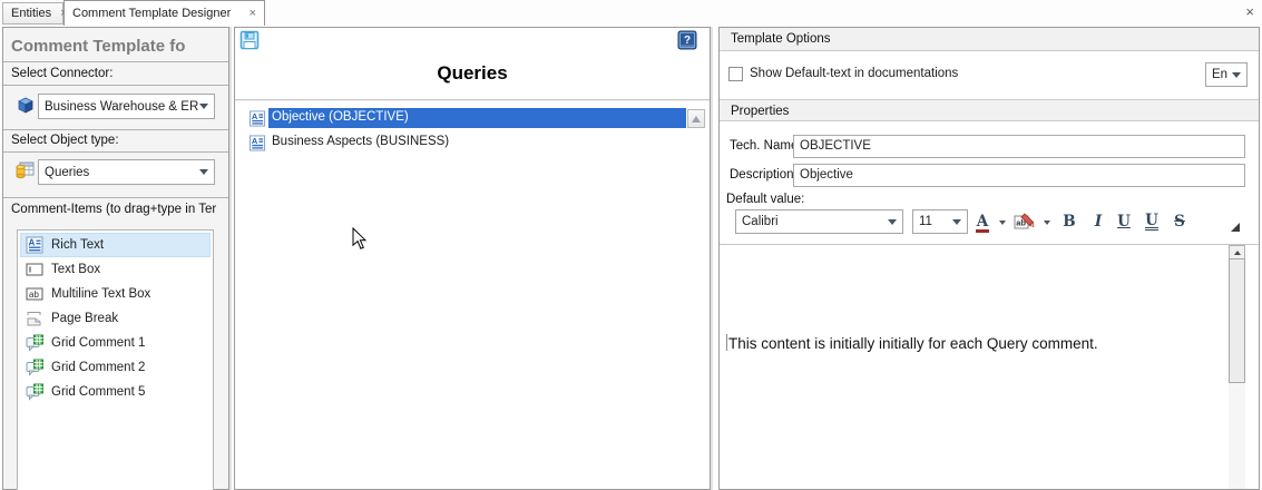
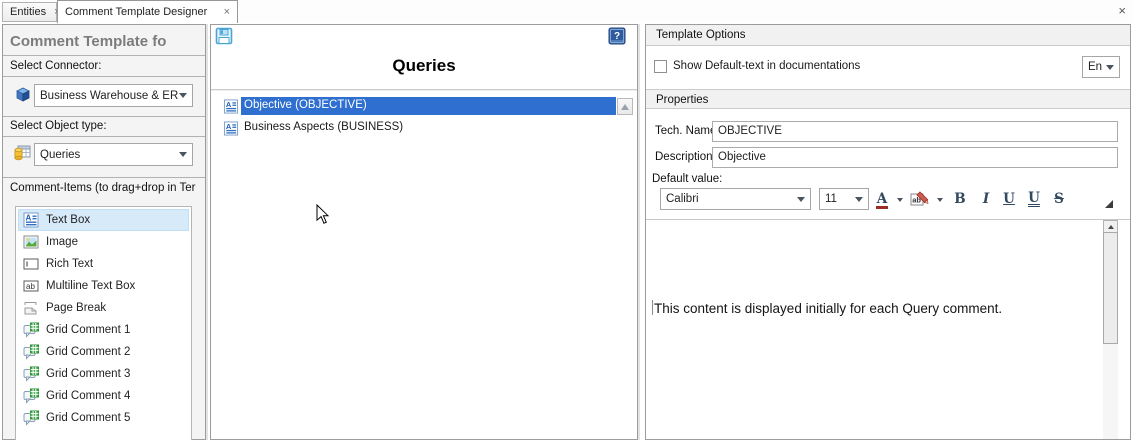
  Entities
  Comment Template Designer
  ×
  ×
  Comment Template fo
  Select Connector:
  Business Warehouse & ER
  Select Object type:
  Queries
- Comment-Items (to drag+type in Ter
+ Comment-Items (to drag+drop in Ter
  A
- Rich Text
+ Text Box
+ Image
- Text Box
+ Rich Text
  ab
  Multiline Text Box
  Page Break
  Grid Comment 1
  Grid Comment 2
+ Grid Comment 3
+ Grid Comment 4
  Grid Comment 5
  ?
  Queries
  A
  Objective (OBJECTIVE)
  A
  Business Aspects (BUSINESS)
  Template Options
  Show Default-text in documentations
  En
  Properties
  Tech. Nam
  OBJECTIVE
  Description
  Objective
  Default value:
  Calibri
  11
  A
  ab
  B
  I
  U
  U
  S
- This content is initially initially for each Query comment.
+ This content is displayed initially for each Query comment.
